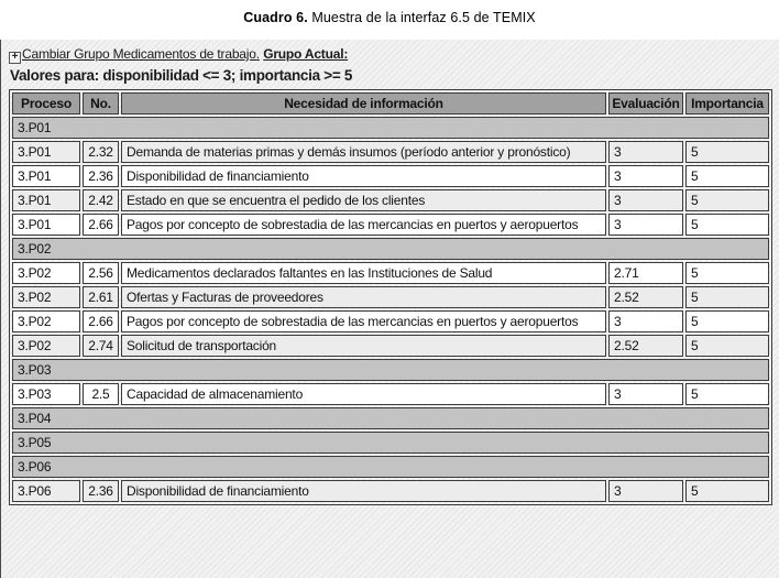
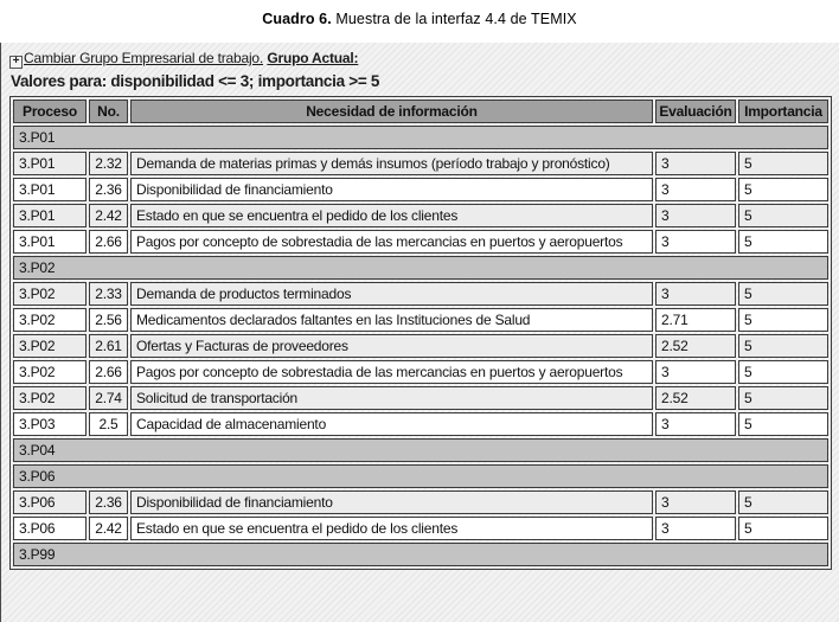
- Cuadro 6. Muestra de la interfaz 6.5 de TEMIX
+ Cuadro 6. Muestra de la interfaz 4.4 de TEMIX
- + Cambiar Grupo Medicamentos de trabajo. Grupo Actual:
+ + Cambiar Grupo Empresarial de trabajo. Grupo Actual:
  Valores para: disponibilidad <= 3; importancia >= 5
  Proceso	No.	Necesidad de información	Evaluación	Importancia
  3.P01
- 3.P01	2.32	Demanda de materias primas y demás insumos (período anterior y pronóstico)	3	5
+ 3.P01	2.32	Demanda de materias primas y demás insumos (período trabajo y pronóstico)	3	5
  3.P01	2.36	Disponibilidad de financiamiento	3	5
  3.P01	2.42	Estado en que se encuentra el pedido de los clientes	3	5
  3.P01	2.66	Pagos por concepto de sobrestadia de las mercancias en puertos y aeropuertos	3	5
  3.P02
+ 3.P02	2.33	Demanda de productos terminados	3	5
  3.P02	2.56	Medicamentos declarados faltantes en las Instituciones de Salud	2.71	5
  3.P02	2.61	Ofertas y Facturas de proveedores	2.52	5
  3.P02	2.66	Pagos por concepto de sobrestadia de las mercancias en puertos y aeropuertos	3	5
  3.P02	2.74	Solicitud de transportación	2.52	5
- 3.P03
  3.P03	2.5	Capacidad de almacenamiento	3	5
  3.P04
- 3.P05
  3.P06
  3.P06	2.36	Disponibilidad de financiamiento	3	5
+ 3.P06	2.42	Estado en que se encuentra el pedido de los clientes	3	5
+ 3.P99
